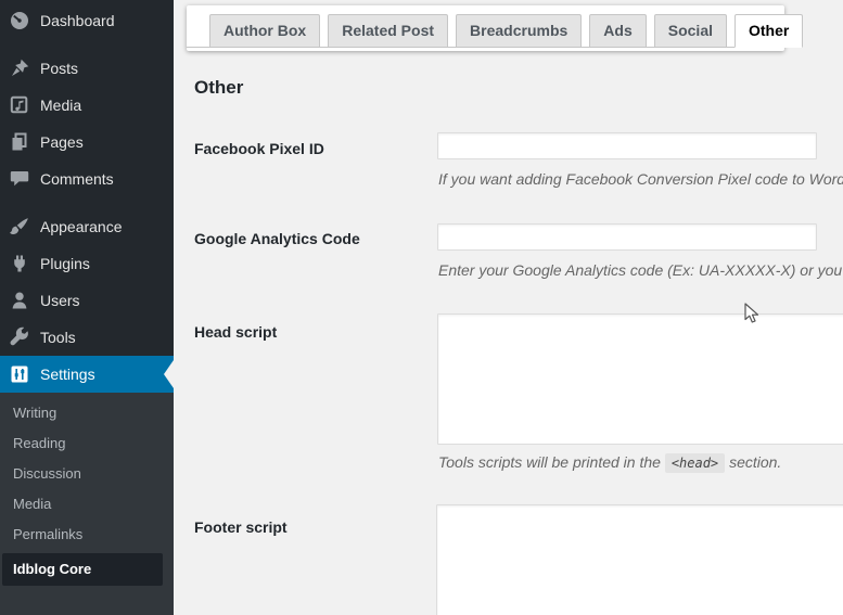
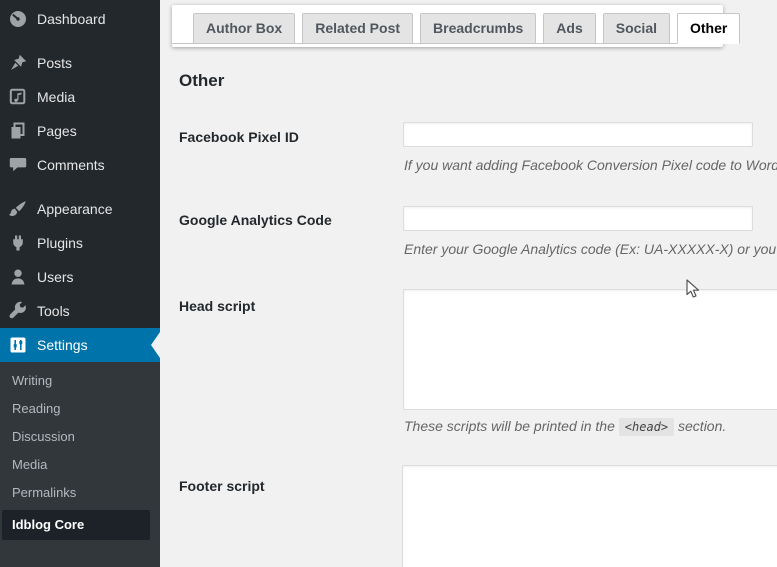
  Dashboard
  Posts
  Media
  Pages
  Comments
  Appearance
  Plugins
  Users
  Tools
  Settings
  Writing
  Reading
  Discussion
  Media
  Permalinks
  Idblog Core
  Author Box
  Related Post
  Breadcrumbs
  Ads
  Social
  Other
  Other
  Facebook Pixel ID
  If you want adding Facebook Conversion Pixel code to Word
  Google Analytics Code
  Enter your Google Analytics code (Ex: UA-XXXXX-X) or you
  Head script
- Tools scripts will be printed in the <head> section.
+ These scripts will be printed in the <head> section.
  Footer script
